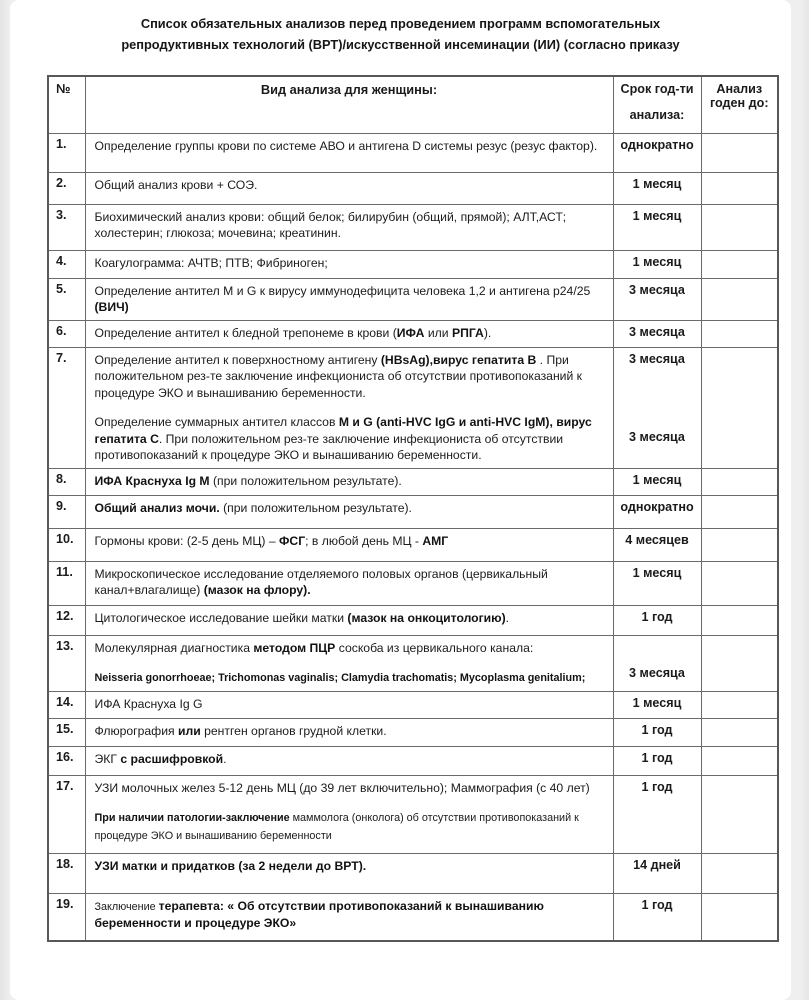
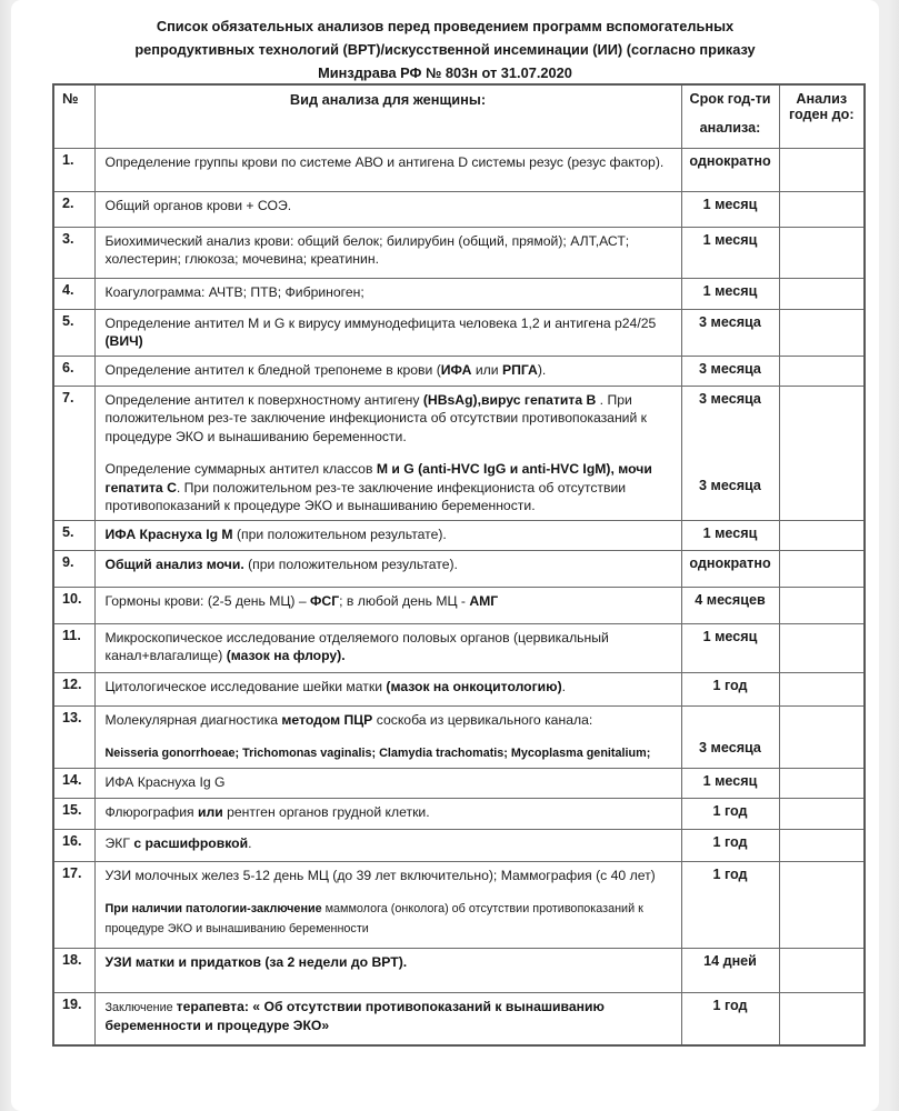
  Список обязательных анализов перед проведением программ вспомогательных
  репродуктивных технологий (ВРТ)/искусственной инсеминации (ИИ) (согласно приказу
+ Минздрава РФ № 803н от 31.07.2020
  №	Вид анализа для женщины:	Срок год-ти анализа:	Анализ годен до:
  1.	Определение группы крови по системе АВО и антигена D системы резус (резус фактор).	однократно
- 2.	Общий анализ крови + СОЭ.	1 месяц
+ 2.	Общий органов крови + СОЭ.	1 месяц
  3.	Биохимический анализ крови: общий белок; билирубин (общий, прямой); АЛТ,АСТ; холестерин; глюкоза; мочевина; креатинин.	1 месяц
  4.	Коагулограмма: АЧТВ; ПТВ; Фибриноген;	1 месяц
  5.	Определение антител М и G к вирусу иммунодефицита человека 1,2 и антигена р24/25 (ВИЧ)	3 месяца
  6.	Определение антител к бледной трепонеме в крови (ИФА или РПГА).	3 месяца
- 7.	Определение антител к поверхностному антигену (HBsAg),вирус гепатита В . При положительном рез-те заключение инфекциониста об отсутствии противопоказаний к процедуре ЭКО и вынашиванию беременности.Определение суммарных антител классов М и G (anti-HVC IgG и anti-HVC IgM), вирус гепатита С. При положительном рез-те заключение инфекциониста об отсутствии противопоказаний к процедуре ЭКО и вынашиванию беременности.	3 месяца3 месяца
+ 7.	Определение антител к поверхностному антигену (HBsAg),вирус гепатита В . При положительном рез-те заключение инфекциониста об отсутствии противопоказаний к процедуре ЭКО и вынашиванию беременности.Определение суммарных антител классов М и G (anti-HVC IgG и anti-HVC IgM), мочи гепатита С. При положительном рез-те заключение инфекциониста об отсутствии противопоказаний к процедуре ЭКО и вынашиванию беременности.	3 месяца3 месяца
- 8.	ИФА Краснуха Ig M (при положительном результате).	1 месяц
+ 5.	ИФА Краснуха Ig M (при положительном результате).	1 месяц
  9.	Общий анализ мочи. (при положительном результате).	однократно
  10.	Гормоны крови: (2-5 день МЦ) – ФСГ; в любой день МЦ - АМГ	4 месяцев
  11.	Микроскопическое исследование отделяемого половых органов (цервикальный канал+влагалище) (мазок на флору).	1 месяц
  12.	Цитологическое исследование шейки матки (мазок на онкоцитологию).	1 год
  13.	Молекулярная диагностика методом ПЦР соскоба из цервикального канала:Neisseria gonorrhoeae; Trichomonas vaginalis; Clamydia trachomatis; Mycoplasma genitalium;	3 месяца
  14.	ИФА Краснуха Ig G	1 месяц
  15.	Флюрография или рентген органов грудной клетки.	1 год
  16.	ЭКГ с расшифровкой.	1 год
  17.	УЗИ молочных желез 5-12 день МЦ (до 39 лет включительно); Маммография (с 40 лет)При наличии патологии-заключение маммолога (онколога) об отсутствии противопоказаний к процедуре ЭКО и вынашиванию беременности	1 год
  18.	УЗИ матки и придатков (за 2 недели до ВРТ).	14 дней
  19.	Заключение терапевта: « Об отсутствии противопоказаний к вынашиванию беременности и процедуре ЭКО»	1 год
